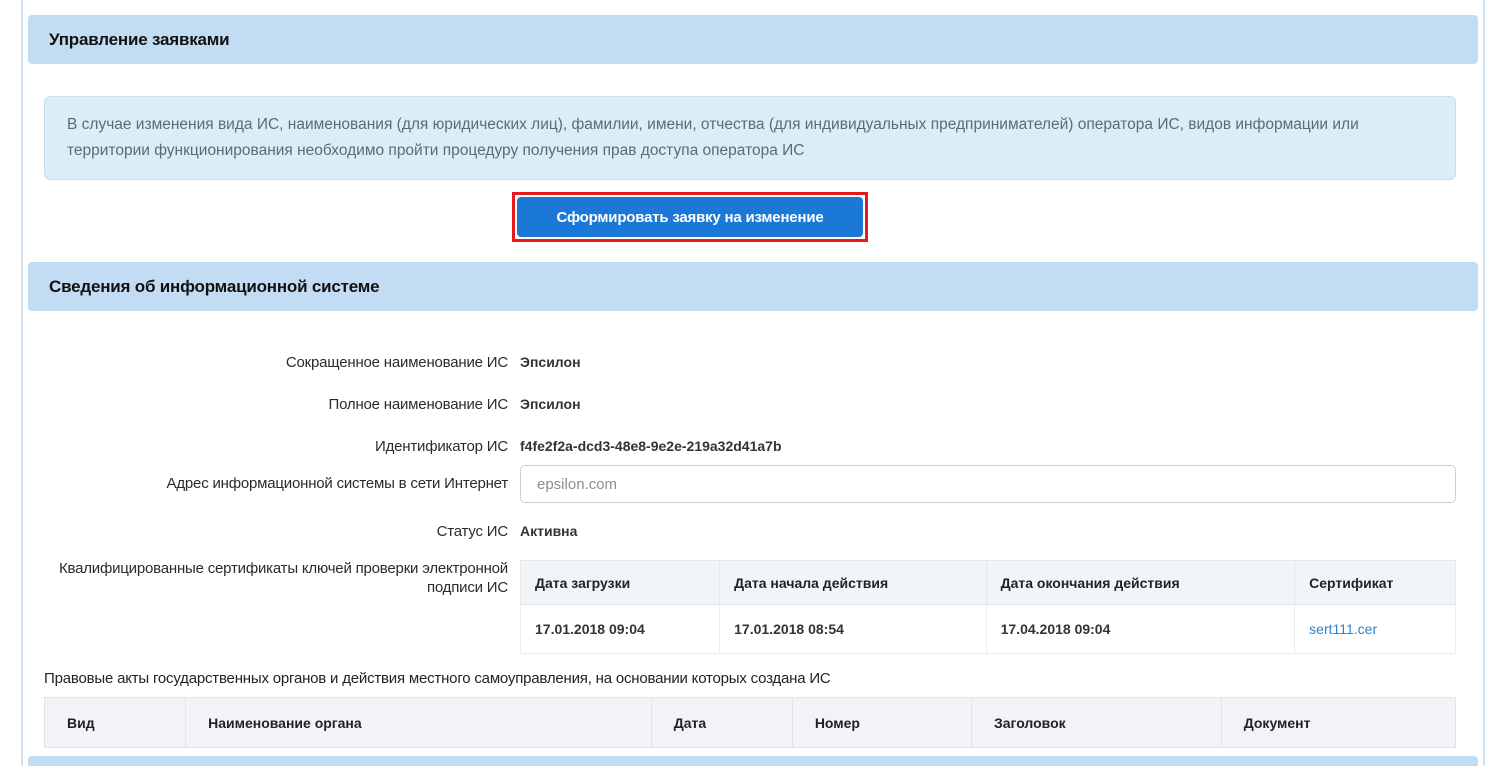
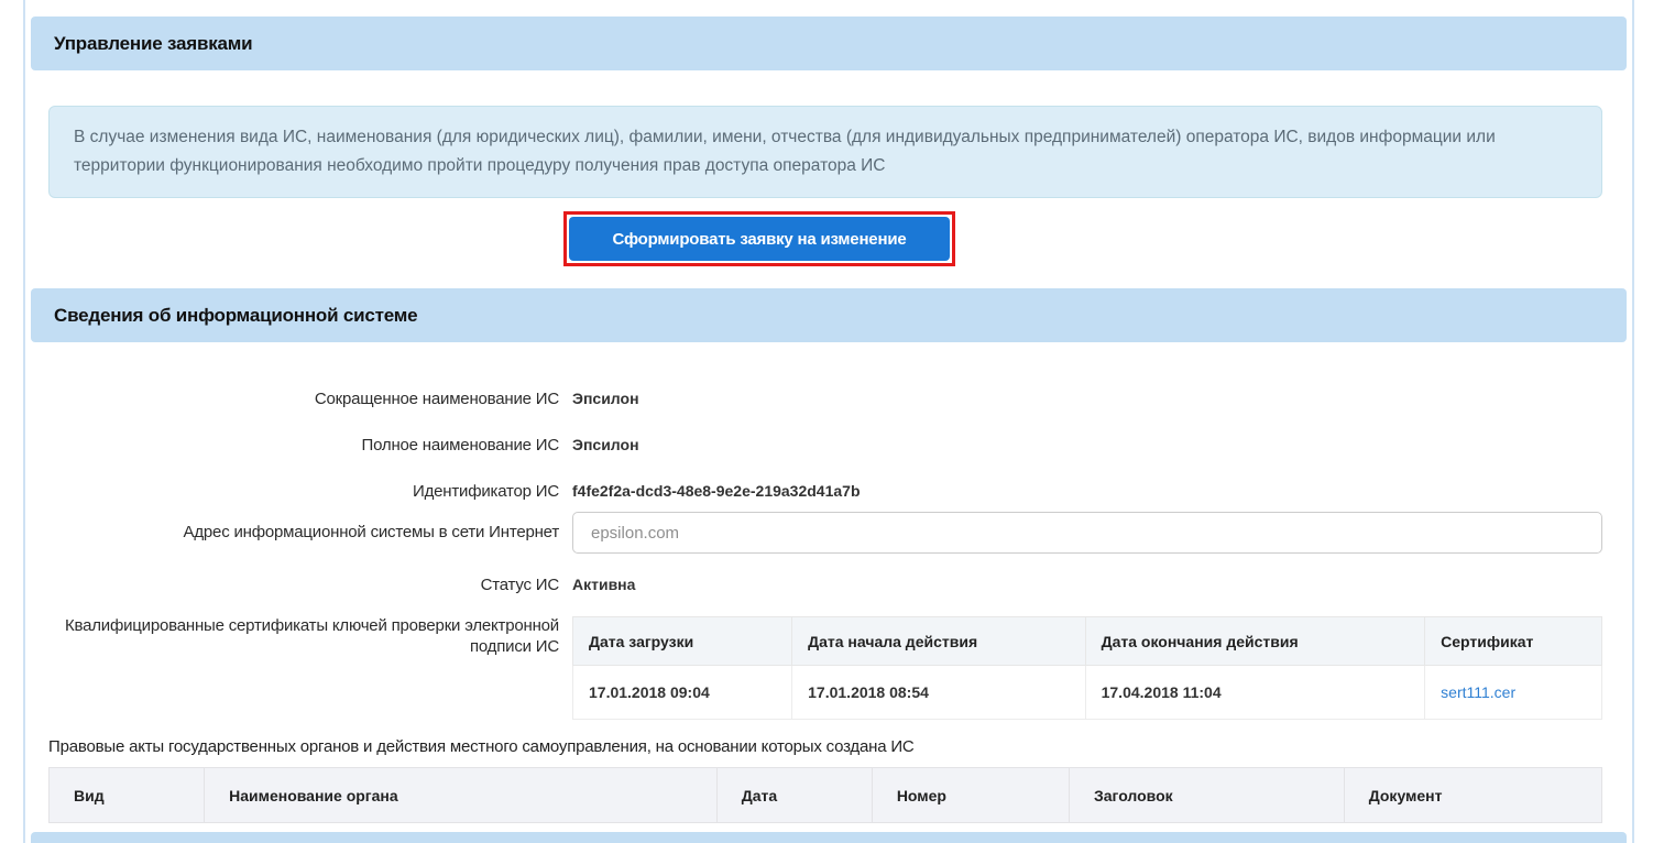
  Управление заявками
  В случае изменения вида ИС, наименования (для юридических лиц), фамилии, имени, отчества (для индивидуальных предпринимателей) оператора ИС, видов информации или территории функционирования необходимо пройти процедуру получения прав доступа оператора ИС
  Сформировать заявку на изменение
  Сведения об информационной системе
  Сокращенное наименование ИС
  Эпсилон
  Полное наименование ИС
  Эпсилон
  Идентификатор ИС
  f4fe2f2a-dcd3-48e8-9e2e-219a32d41a7b
  Адрес информационной системы в сети Интернет
  epsilon.com
  Статус ИС
  Активна
  Квалифицированные сертификаты ключей проверки электронной подписи ИС
  Дата загрузки	Дата начала действия	Дата окончания действия	Сертификат
- 17.01.2018 09:04	17.01.2018 08:54	17.04.2018 09:04	sert111.cer
+ 17.01.2018 09:04	17.01.2018 08:54	17.04.2018 11:04	sert111.cer
  Правовые акты государственных органов и действия местного самоуправления, на основании которых создана ИС
  Вид	Наименование органа	Дата	Номер	Заголовок	Документ
